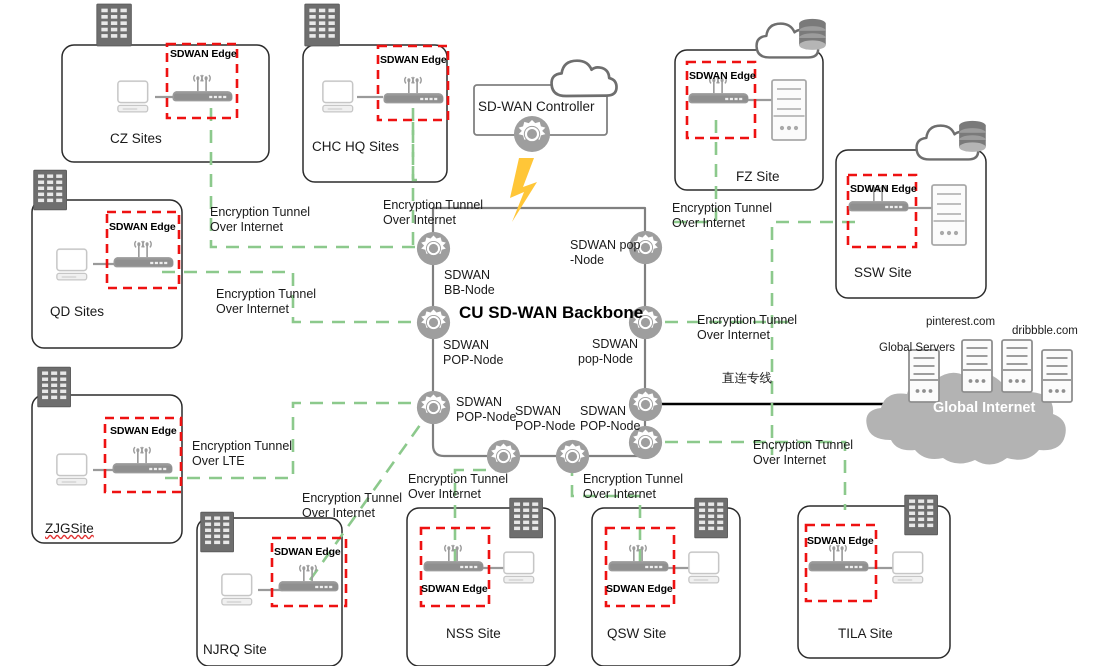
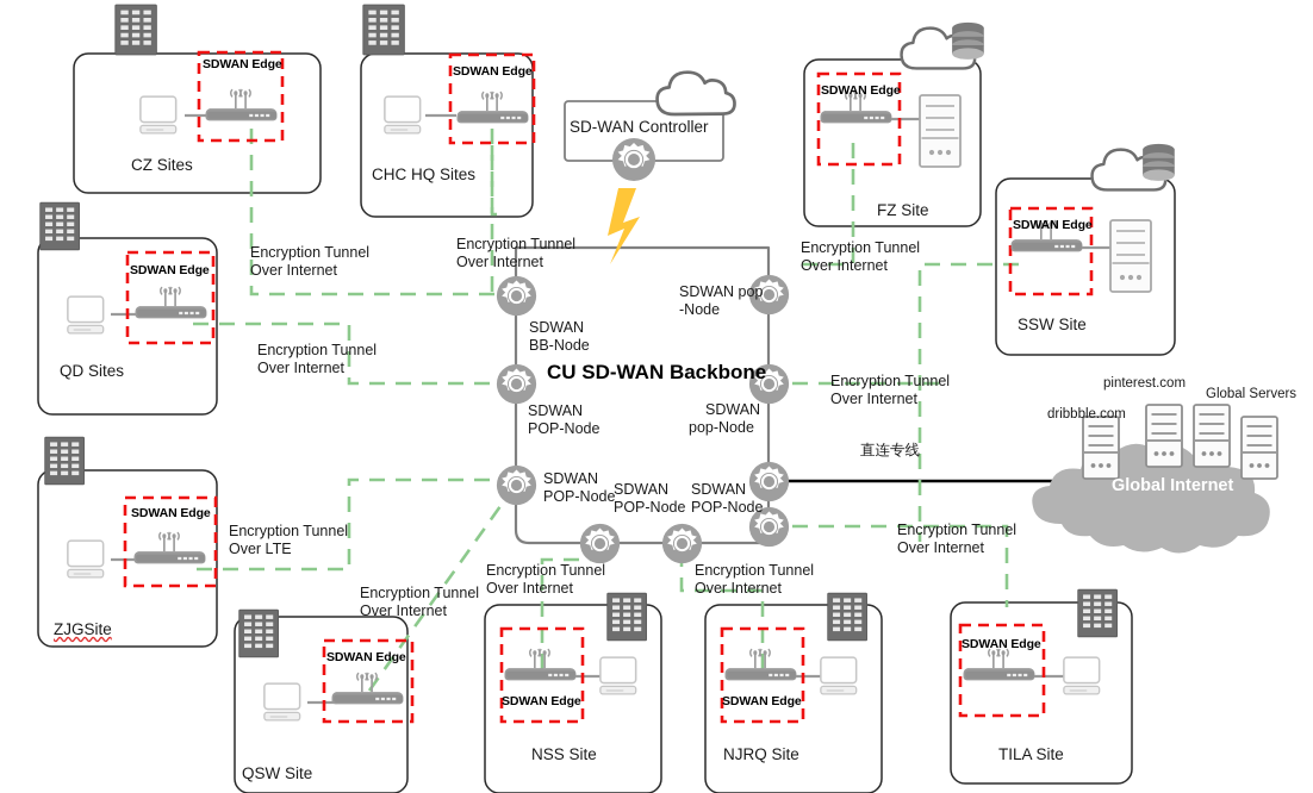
  CZ Sites
  CHC HQ Sites
  QD Sites
  ZJGSite
- NJRQ Site
+ QSW Site
  NSS Site
- QSW Site
+ NJRQ Site
  TILA Site
  FZ Site
  SSW Site
  SDWAN Edge
  SDWAN Edge
  SDWAN Edge
  SDWAN Edge
  SDWAN Edge
  SDWAN Edge
  SDWAN Edge
  SDWAN Edge
  SDWAN Edge
  SDWAN Edge
  SD-WAN Controller
  CU SD-WAN Backbone
  SDWAN
  BB-Node
  SDWAN
  POP-Node
  SDWAN
  POP-Node
  SDWAN pop
  -Node
  SDWAN
  pop-Node
  SDWAN
  POP-Node
  SDWAN
  POP-Node
  Encryption Tunnel
  Over Internet
  Encryption Tunnel
  Over Internet
  Encryption Tunnel
  Over Internet
  Encryption Tunnel
  Over Internet
  Encryption Tunnel
  Over Internet
  Encryption Tunnel
  Over LTE
  Encryption Tunnel
  Over Internet
  Encryption Tunnel
  Over Internet
  Encryption Tunnel
  Over Internet
  Encryption Tunnel
  Over Internet
  直连专线
  Global Internet
- Global Servers
+ dribbble.com
  pinterest.com
- dribbble.com
+ Global Servers
